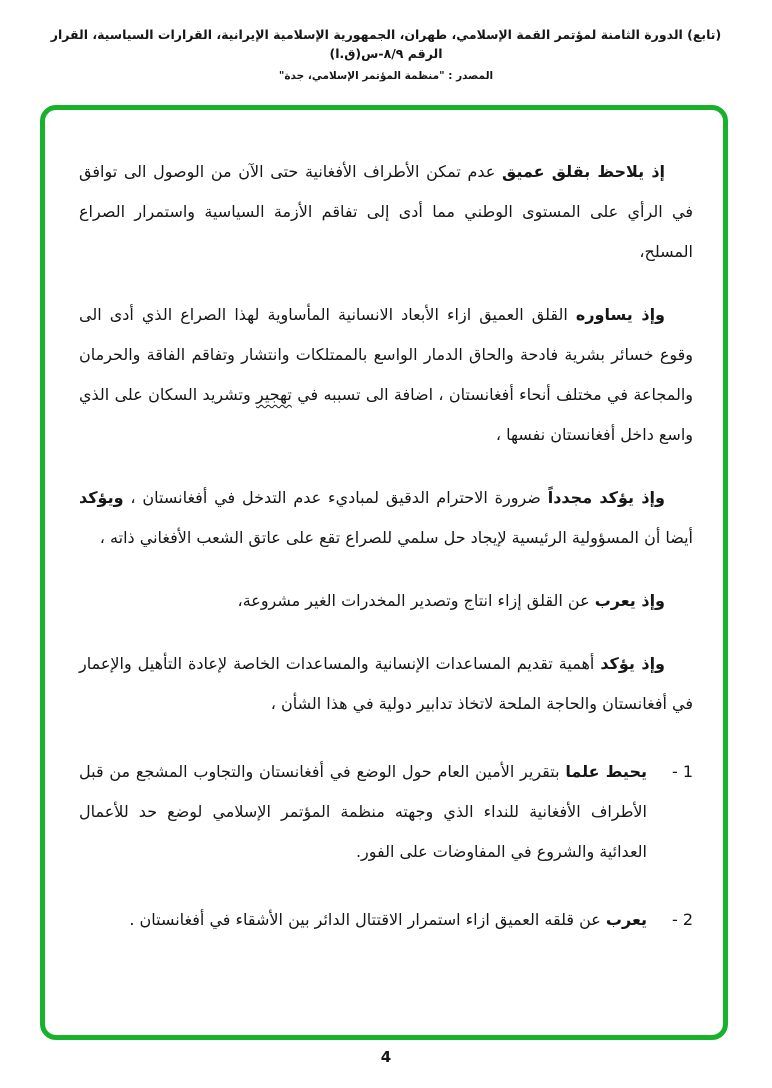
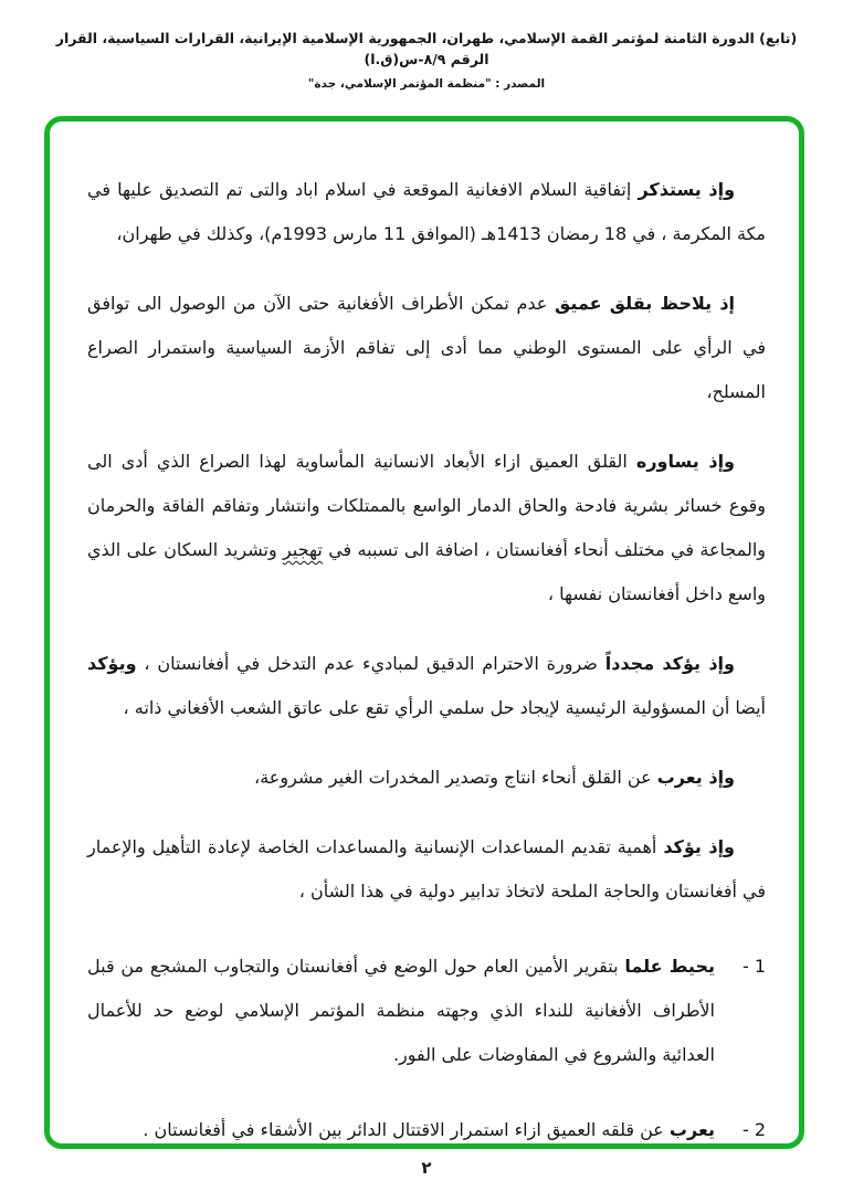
  (تابع) الدورة الثامنة لمؤتمر القمة الإسلامي، طهران، الجمهورية الإسلامية الإيرانية، القرارات السياسية، القرار الرقم ٨/٩-س(ق.ا)
  المصدر : "منظمة المؤتمر الإسلامي، جدة"
+ وإذ يستذكر إتفاقية السلام الافغانية الموقعة في اسلام اباد والتى تم التصديق عليها في مكة المكرمة ، في 18 رمضان 1413هـ (الموافق 11 مارس 1993م)، وكذلك في طهران،
  إذ يلاحظ بقلق عميق عدم تمكن الأطراف الأفغانية حتى الآن من الوصول الى توافق في الرأي على المستوى الوطني مما أدى إلى تفاقم الأزمة السياسية واستمرار الصراع المسلح،
  وإذ يساوره القلق العميق ازاء الأبعاد الانسانية المأساوية لهذا الصراع الذي أدى الى وقوع خسائر بشرية فادحة والحاق الدمار الواسع بالممتلكات وانتشار وتفاقم الفاقة والحرمان والمجاعة في مختلف أنحاء أفغانستان ، اضافة الى تسببه في تهجير وتشريد السكان على الذي واسع داخل أفغانستان نفسها ،
- وإذ يؤكد مجدداً ضرورة الاحترام الدقيق لمباديء عدم التدخل في أفغانستان ، ويؤكد أيضا أن المسؤولية الرئيسية لإيجاد حل سلمي للصراع تقع على عاتق الشعب الأفغاني ذاته ،
+ وإذ يؤكد مجدداً ضرورة الاحترام الدقيق لمباديء عدم التدخل في أفغانستان ، ويؤكد أيضا أن المسؤولية الرئيسية لإيجاد حل سلمي الرأي تقع على عاتق الشعب الأفغاني ذاته ،
- وإذ يعرب عن القلق إزاء انتاج وتصدير المخدرات الغير مشروعة،
+ وإذ يعرب عن القلق أنحاء انتاج وتصدير المخدرات الغير مشروعة،
  وإذ يؤكد أهمية تقديم المساعدات الإنسانية والمساعدات الخاصة لإعادة التأهيل والإعمار في أفغانستان والحاجة الملحة لاتخاذ تدابير دولية في هذا الشأن ،
  1 -
  يحيط علما بتقرير الأمين العام حول الوضع في أفغانستان والتجاوب المشجع من قبل الأطراف الأفغانية للنداء الذي وجهته منظمة المؤتمر الإسلامي لوضع حد للأعمال العدائية والشروع في المفاوضات على الفور.
  2 -
  يعرب عن قلقه العميق ازاء استمرار الاقتتال الدائر بين الأشقاء في أفغانستان .
- 4
+ ٢
